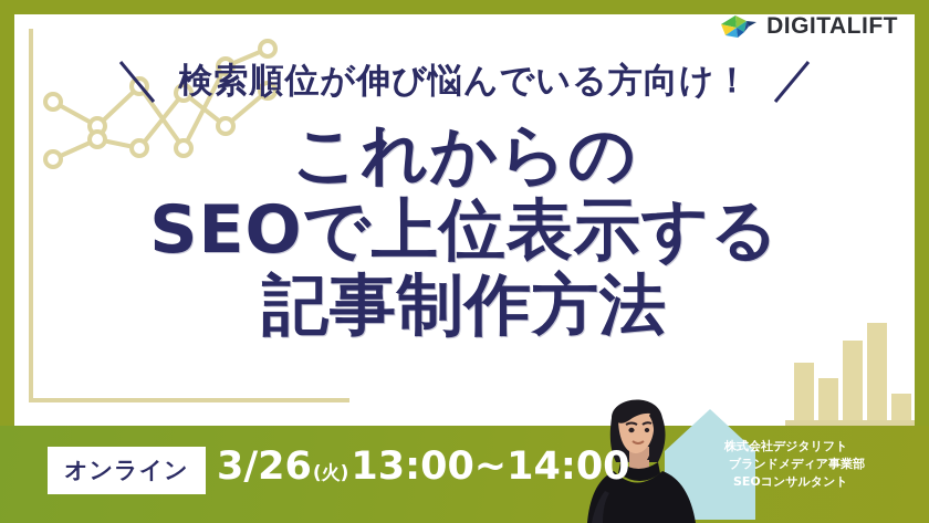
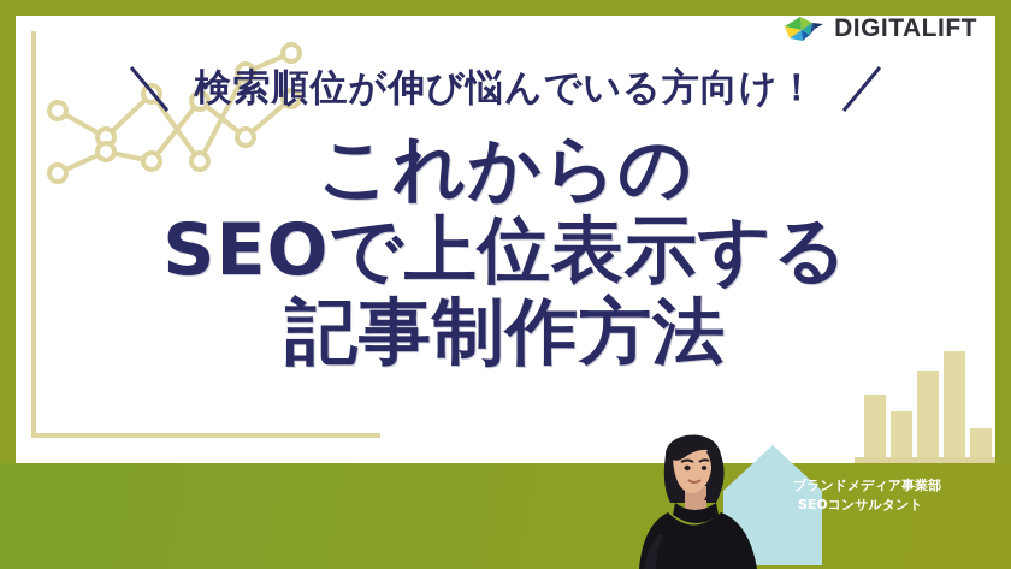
  DIGITALIFT
  検索順位が伸び悩んでいる方向け！
  これからの
  SEOで上位表示する
  記事制作方法
- オンライン
- 3/26
- (火)
- 13:00~14:00
- 株式会社デジタリフト
  ブランドメディア事業部
  SEOコンサルタント
